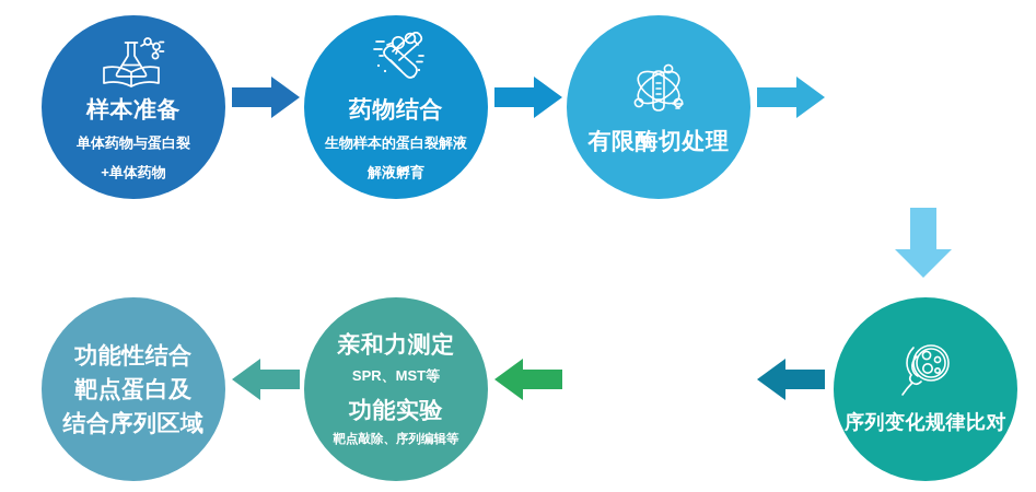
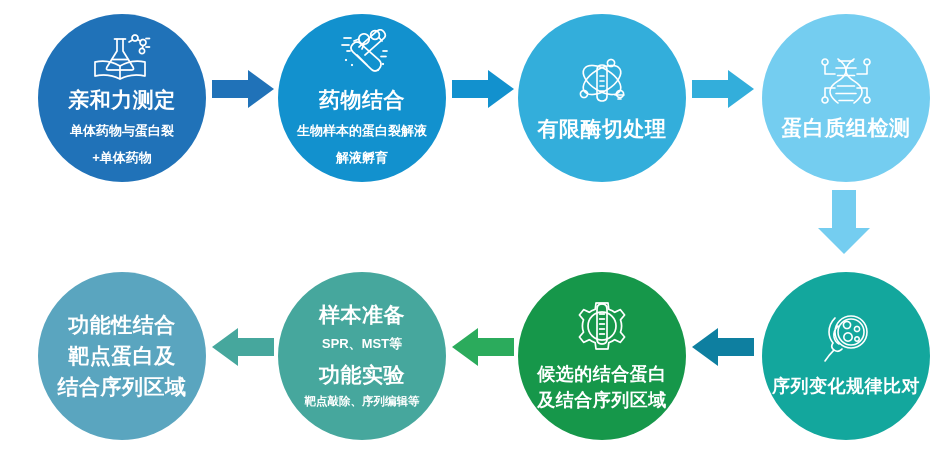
- 样本准备
+ 亲和力测定
  单体药物与蛋白裂
  +单体药物
  药物结合
  生物样本的蛋白裂解液
  解液孵育
  有限酶切处理
+ 蛋白质组检测
  序列变化规律比对
+ 候选的结合蛋白
+ 及结合序列区域
- 亲和力测定
+ 样本准备
  SPR、MST等
  功能实验
  靶点敲除、序列编辑等
  功能性结合
  靶点蛋白及
  结合序列区域
